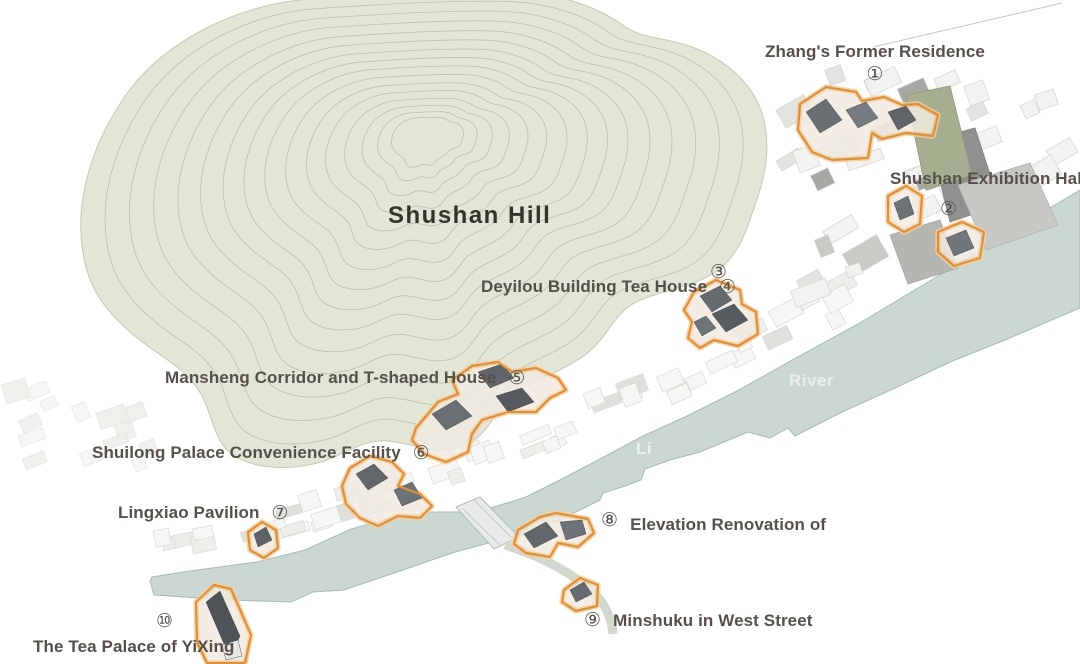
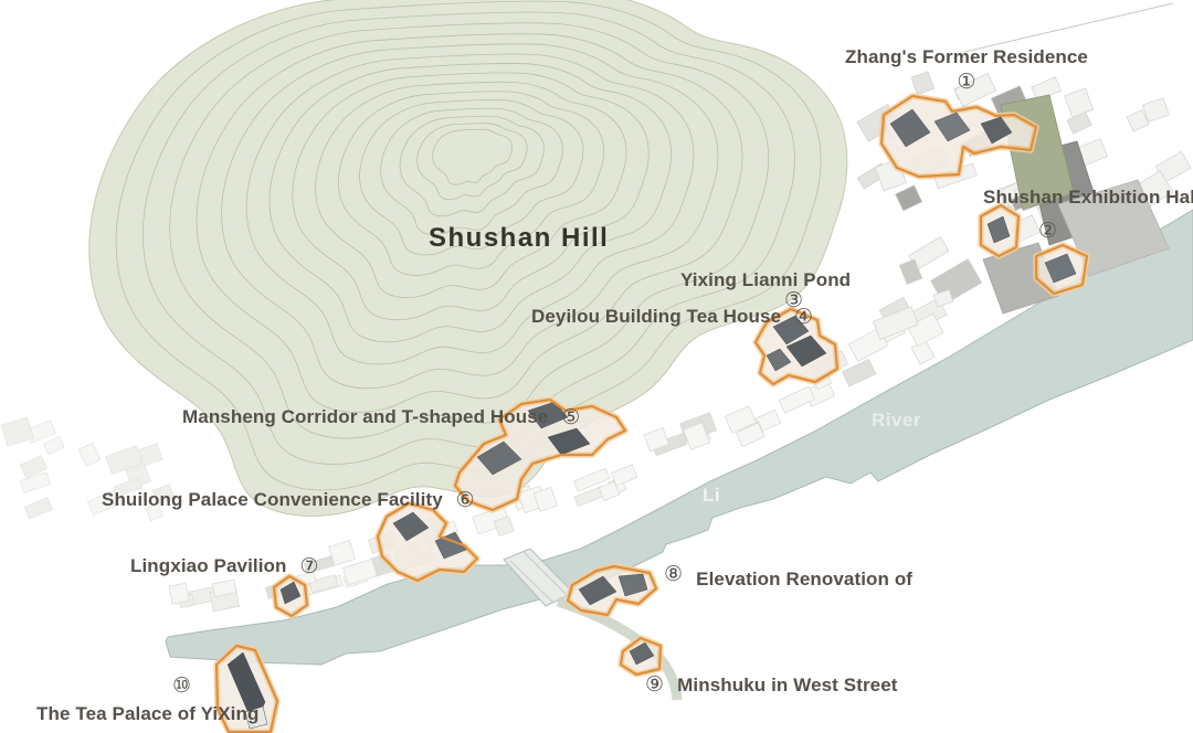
  Shushan Hill
  Li
  River
  Zhang's Former Residence
  ①
  Shushan Exhibition Ha
  ②
+ Yixing Lianni Pond
  ③
  Deyilou Building Tea House ④
  Mansheng Corridor and T-shaped House ⑤
  Shuilong Palace Convenience Facility ⑥
  Lingxiao Pavilion ⑦
  ⑧
  Elevation Renovation of
  ⑨
  Minshuku in West Street
  ⑩
  The Tea Palace of YiXing
